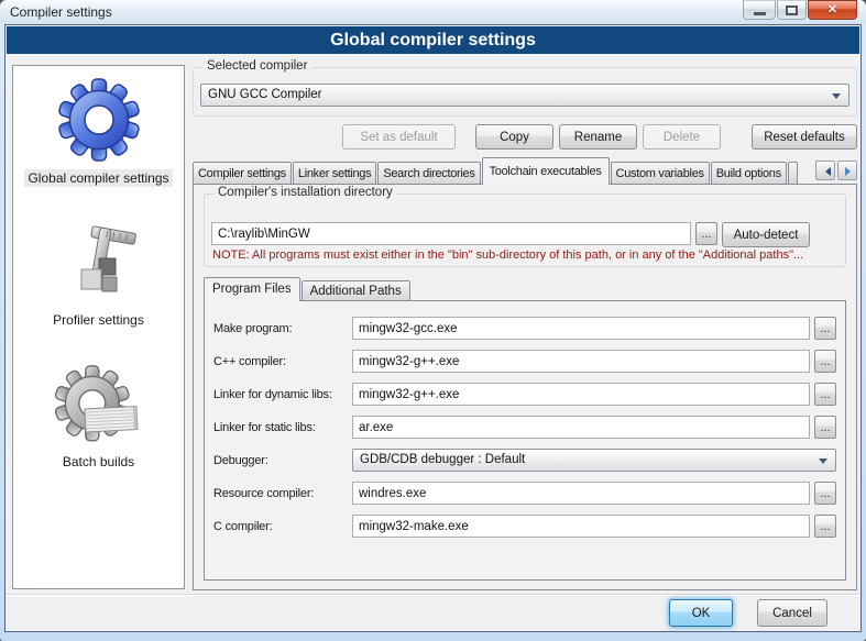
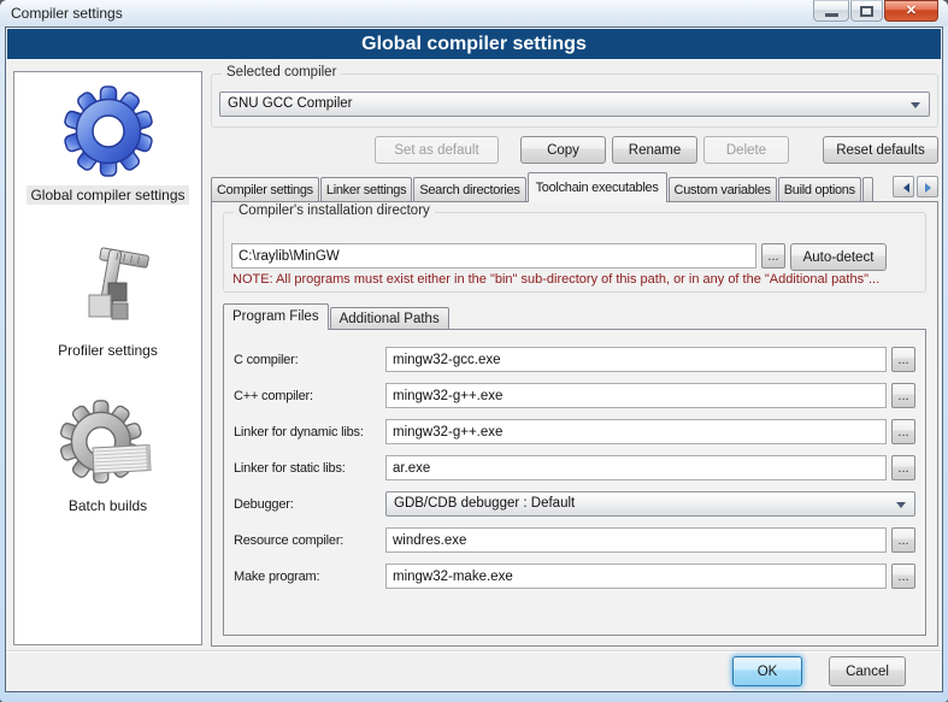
  Compiler settings
  Global compiler settings
  Global compiler settings
  Profiler settings
  Batch builds
  Selected compiler
  GNU GCC Compiler
  Set as default
  Copy
  Rename
  Delete
  Reset defaults
  Compiler settings
  Linker settings
  Search directories
  Toolchain executables
  Custom variables
  Build options
  Compiler's installation directory
  C:\raylib\MinGW
  ...
  Auto-detect
  NOTE: All programs must exist either in the "bin" sub-directory of this path, or in any of the "Additional paths"...
  Program Files
  Additional Paths
- Make program:
+ C compiler:
  mingw32-gcc.exe
  ...
  C++ compiler:
  mingw32-g++.exe
  ...
  Linker for dynamic libs:
  mingw32-g++.exe
  ...
  Linker for static libs:
  ar.exe
  ...
  Debugger:
  GDB/CDB debugger : Default
  Resource compiler:
  windres.exe
  ...
- C compiler:
+ Make program:
  mingw32-make.exe
  ...
  OK
  Cancel
